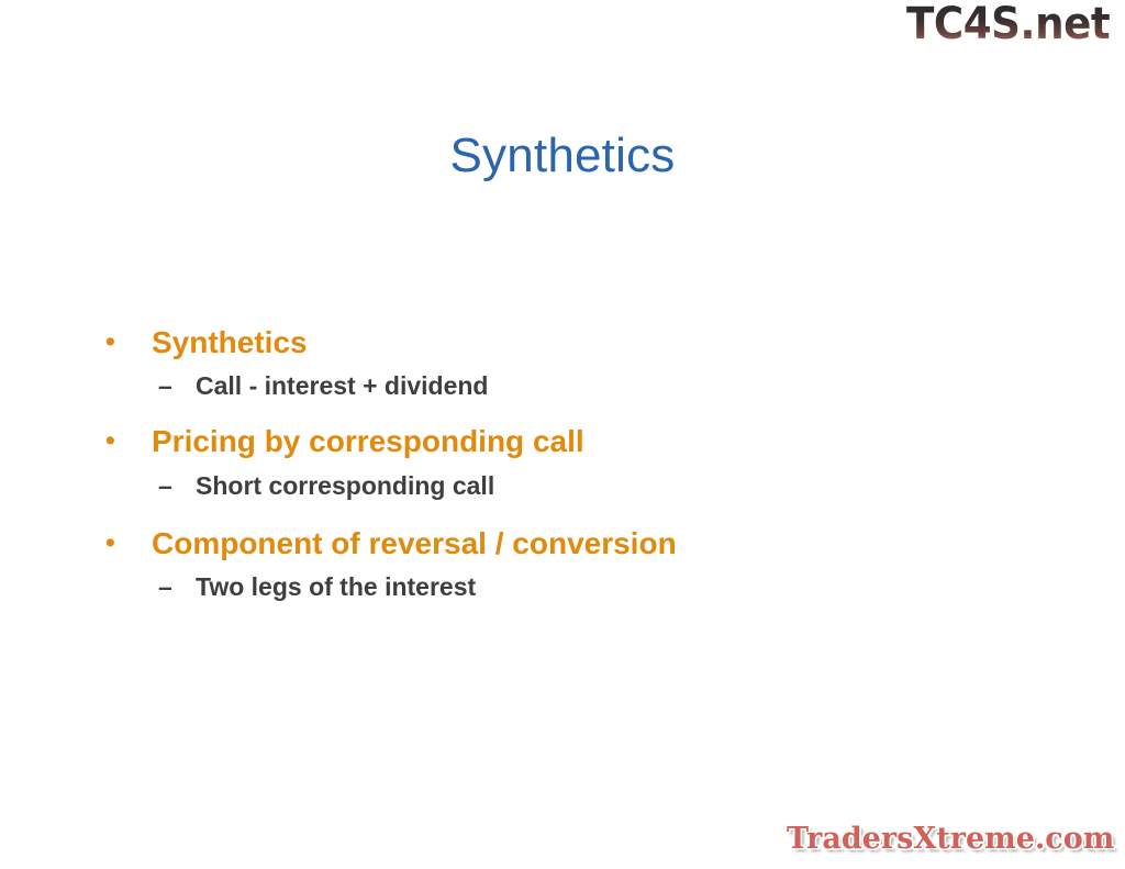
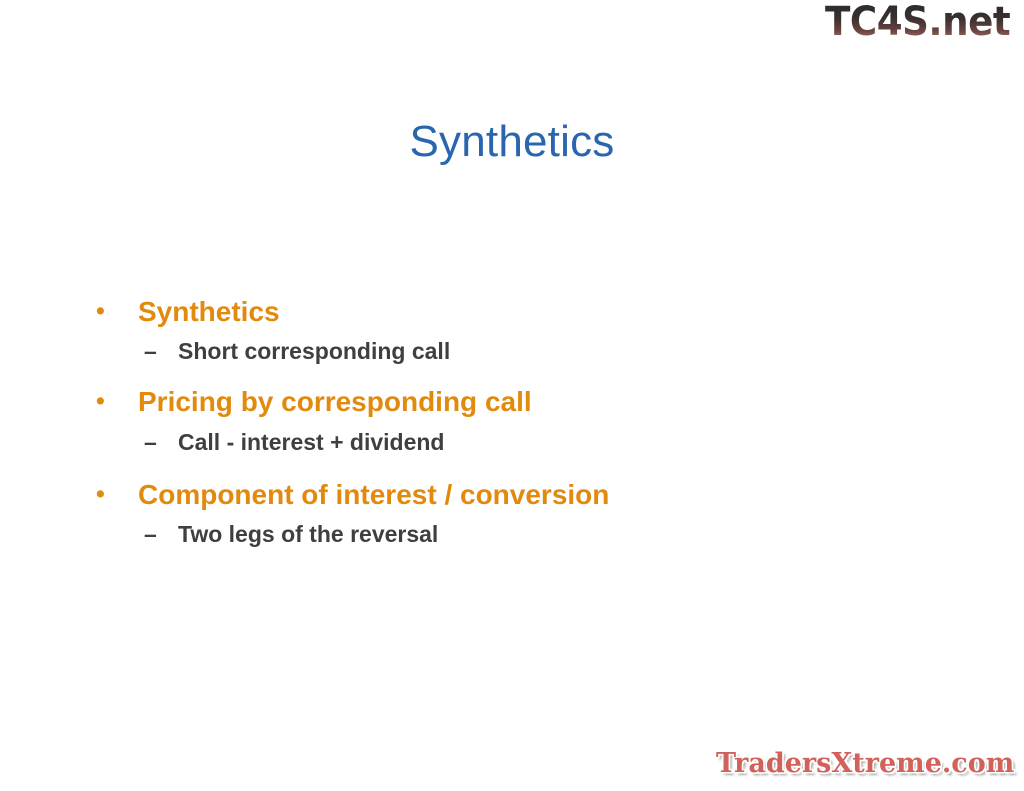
  TC4S.net
  Synthetics
  •
  Synthetics
  –
- Call - interest + dividend
+ Short corresponding call
  •
  Pricing by corresponding call
  –
- Short corresponding call
+ Call - interest + dividend
  •
- Component of reversal / conversion
+ Component of interest / conversion
  –
- Two legs of the interest
+ Two legs of the reversal
  TradersXtreme.com
